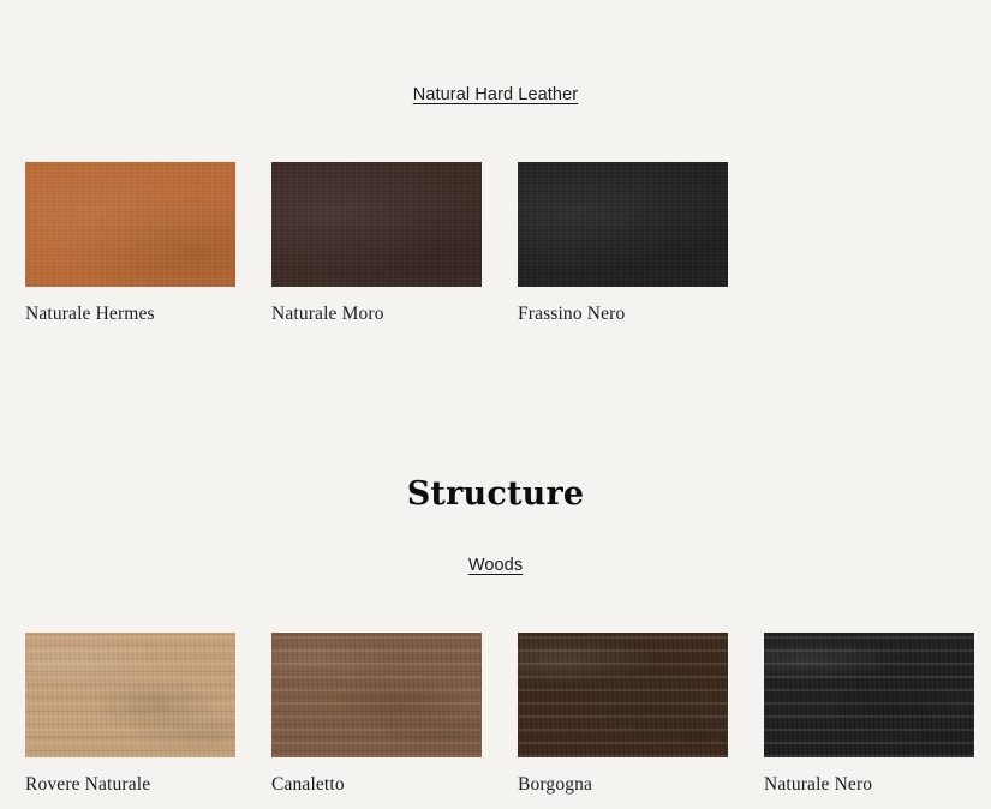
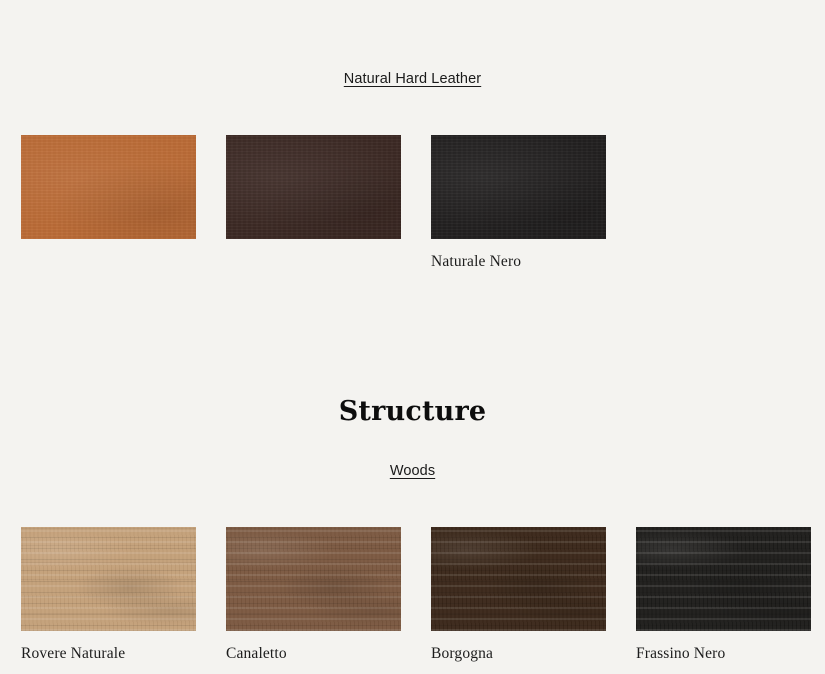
  Natural Hard Leather
- Naturale Hermes
- Naturale Moro
- Frassino Nero
+ Naturale Nero
  Structure
  Woods
  Rovere Naturale
  Canaletto
  Borgogna
- Naturale Nero
+ Frassino Nero
